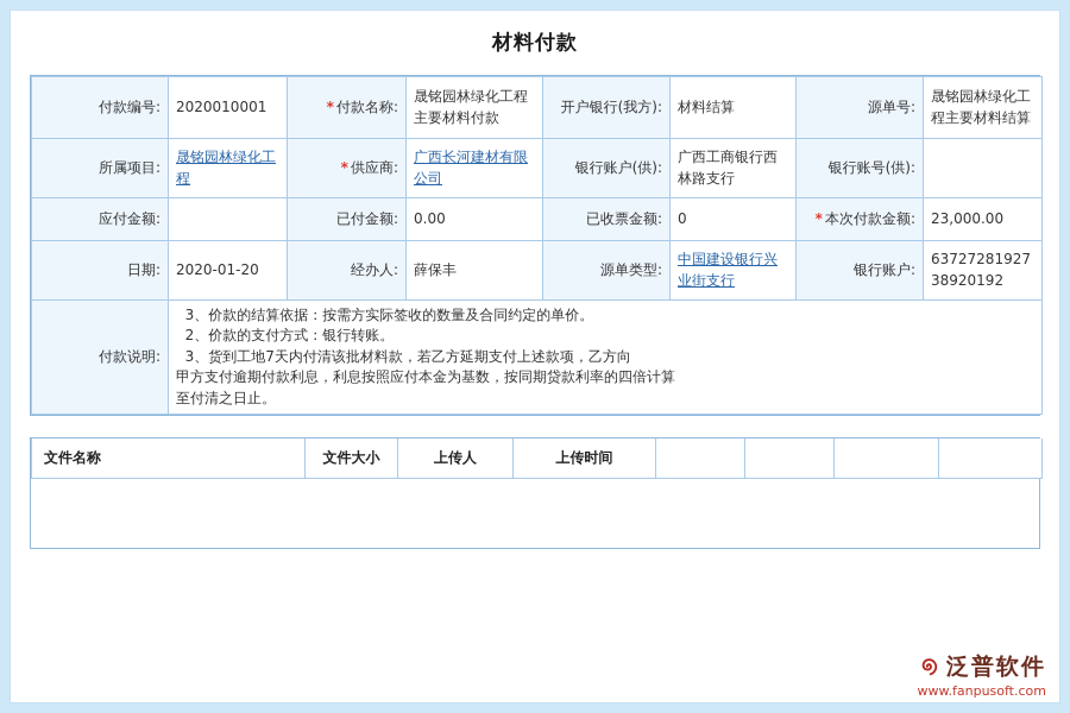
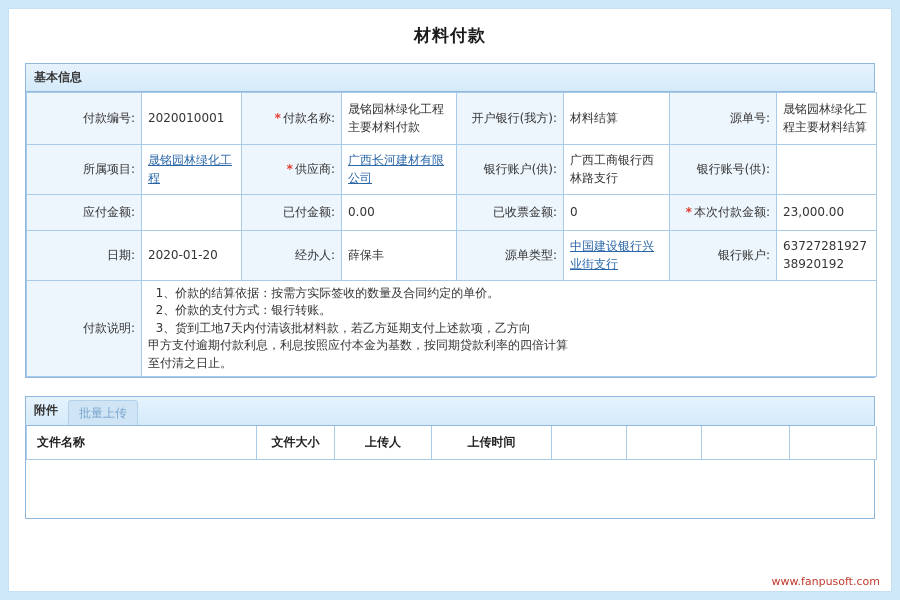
  材料付款
+ 基本信息
  付款编号:	2020010001	* 付款名称:	晟铭园林绿化工程主要材料付款	开户银行(我方):	材料结算	源单号:	晟铭园林绿化工程主要材料结算
  所属项目:	晟铭园林绿化工程	* 供应商:	广西长河建材有限公司	银行账户(供):	广西工商银行西林路支行	银行账号(供):
  应付金额:		已付金额:	0.00	已收票金额:	0	* 本次付款金额:	23,000.00
  日期:	2020-01-20	经办人:	薛保丰	源单类型:	中国建设银行兴业街支行	银行账户:	6372728192738920192
- 付款说明:	3、价款的结算依据：按需方实际签收的数量及合同约定的单价。 2、价款的支付方式：银行转账。 3、货到工地7天内付清该批材料款，若乙方延期支付上述款项，乙方向 甲方支付逾期付款利息，利息按照应付本金为基数，按同期贷款利率的四倍计算 至付清之日止。
+ 付款说明:	1、价款的结算依据：按需方实际签收的数量及合同约定的单价。 2、价款的支付方式：银行转账。 3、货到工地7天内付清该批材料款，若乙方延期支付上述款项，乙方向 甲方支付逾期付款利息，利息按照应付本金为基数，按同期贷款利率的四倍计算 至付清之日止。
+ 附件
+ 批量上传
  文件名称	文件大小	上传人	上传时间
- 泛普软件
  www.fanpusoft.com
